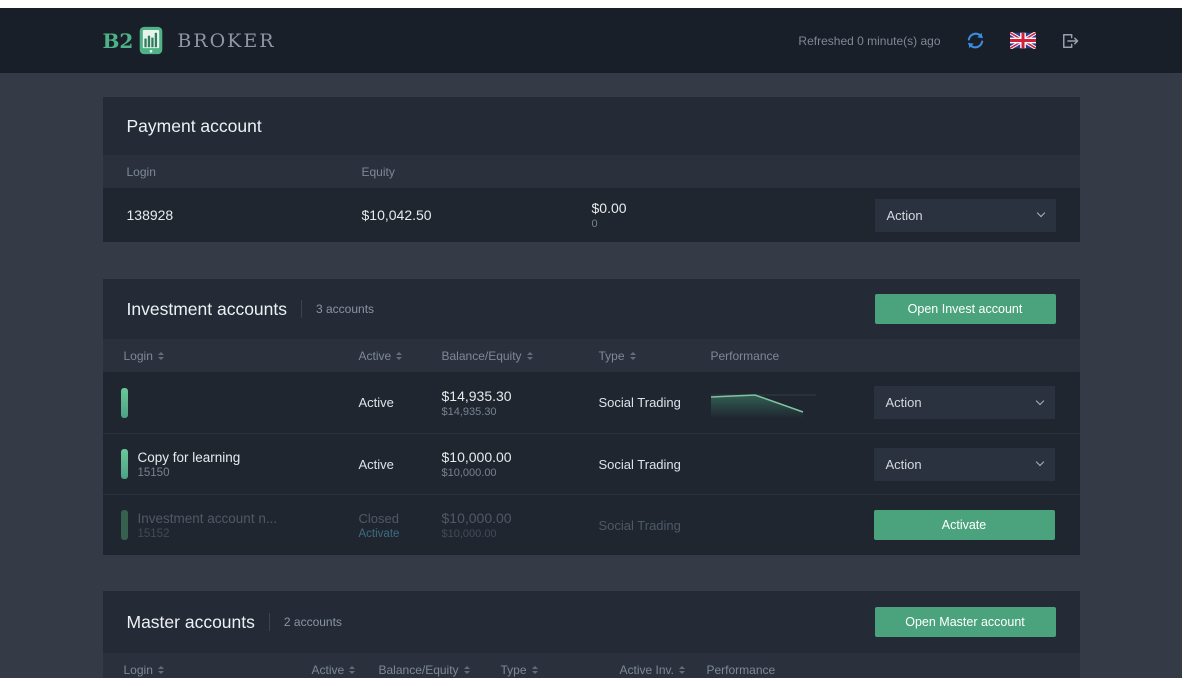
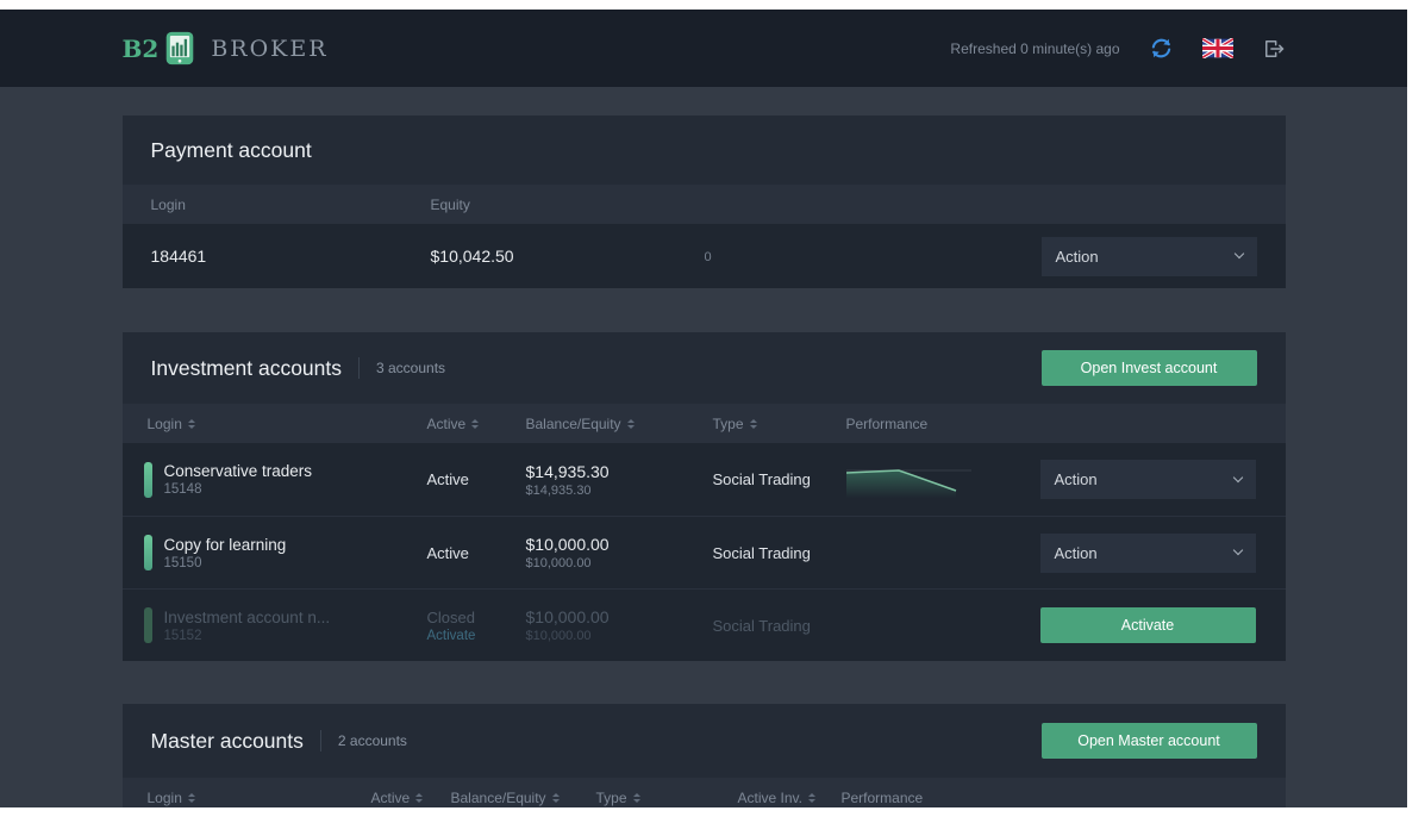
  B2
  BROKER
  Refreshed 0 minute(s) ago
  Payment account
  Login
  Equity
- 138928
+ 184461
  $10,042.50
- $0.00
  0
  Action
  Investment accounts
  3 accounts
  Open Invest account
  Login
  Active
  Balance/Equity
  Type
  Performance
+ Conservative traders
+ 15148
  Active
  $14,935.30
  $14,935.30
  Social Trading
  Action
  Copy for learning
  15150
  Active
  $10,000.00
  $10,000.00
  Social Trading
  Action
  Investment account n...
  15152
  Closed
  Activate
  $10,000.00
  $10,000.00
  Social Trading
  Activate
  Master accounts
  2 accounts
  Open Master account
  Login
  Active
  Balance/Equity
  Type
  Active Inv.
  Performance
